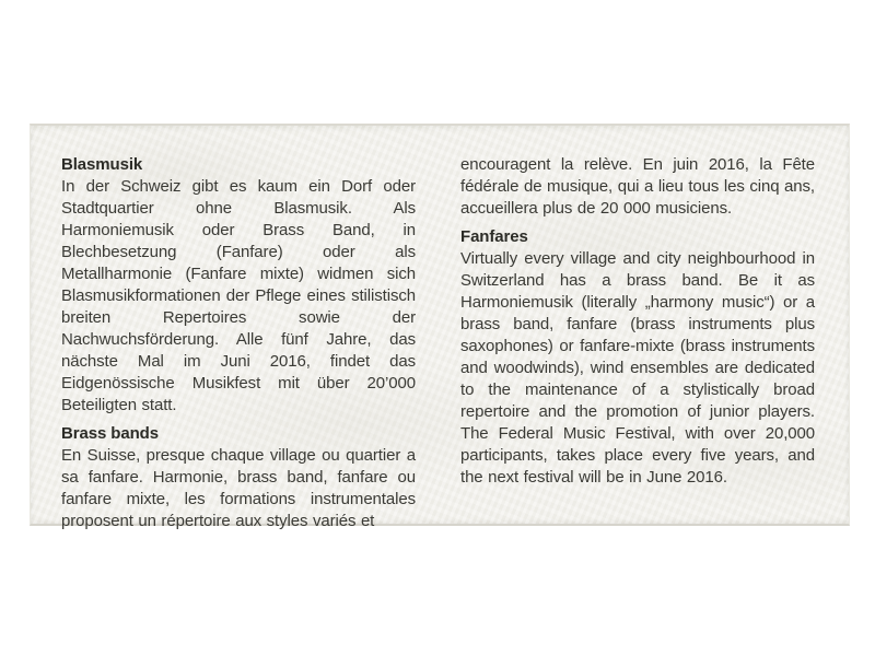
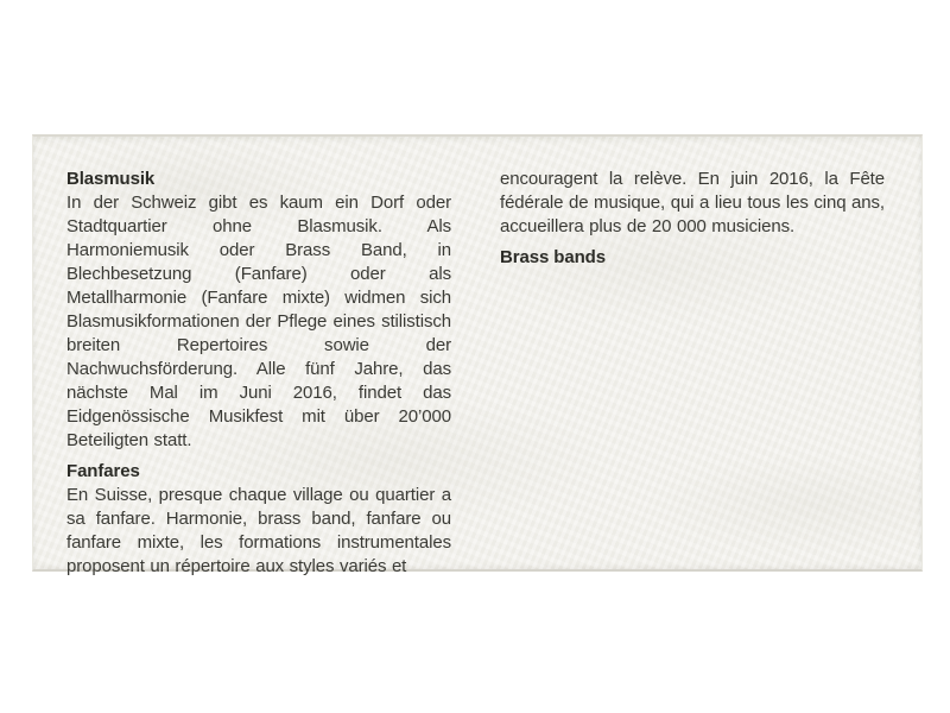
  Blasmusik
  In der Schweiz gibt es kaum ein Dorf oder Stadtquartier ohne Blasmusik. Als Harmoniemusik oder Brass Band, in Blechbesetzung (Fanfare) oder als Metallharmonie (Fanfare mixte) widmen sich Blasmusikformationen der Pflege eines stilistisch breiten Repertoires sowie der Nachwuchsförderung. Alle fünf Jahre, das nächste Mal im Juni 2016, findet das Eidgenössische Musikfest mit über 20’000 Beteiligten statt.
- Brass bands
+ Fanfares
  En Suisse, presque chaque village ou quartier a sa fanfare. Harmonie, brass band, fanfare ou fanfare mixte, les formations instrumentales proposent un répertoire aux styles variés et
  encouragent la relève. En juin 2016, la Fête fédérale de musique, qui a lieu tous les cinq ans, accueillera plus de 20 000 musiciens.
- Fanfares
+ Brass bands
- Virtually every village and city neighbourhood in Switzerland has a brass band. Be it as Harmoniemusik (literally „harmony music“) or a brass band, fanfare (brass instruments plus saxophones) or fanfare-mixte (brass instruments and woodwinds), wind ensembles are dedicated to the maintenance of a stylistically broad repertoire and the promotion of junior players. The Federal Music Festival, with over 20,000 participants, takes place every five years, and the next festival will be in June 2016.
